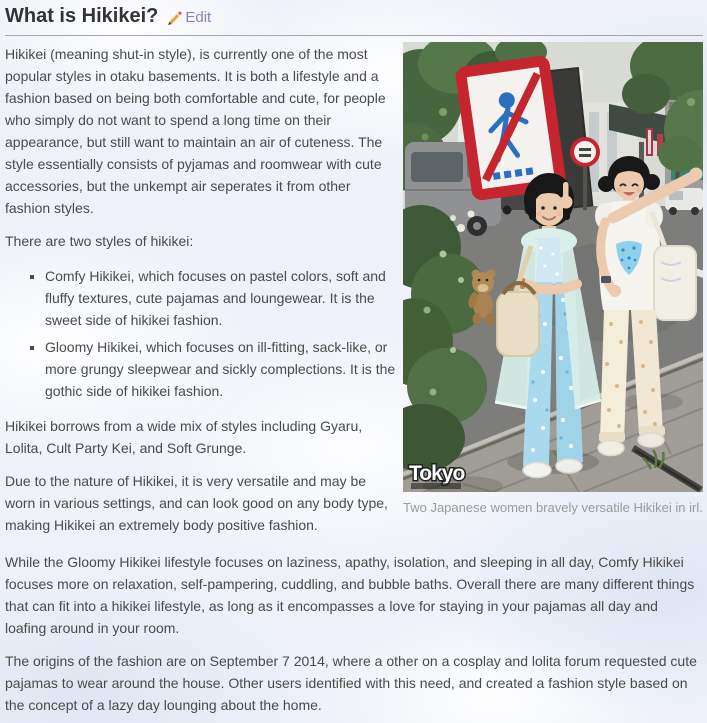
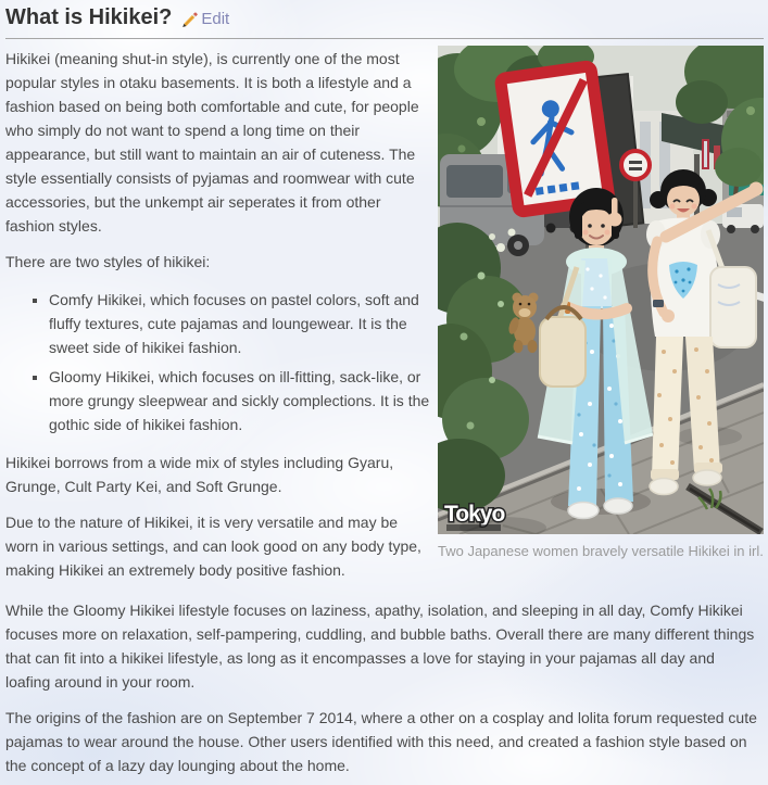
  What is Hikikei?
  Edit
  Tokyo
  Two Japanese women bravely versatile Hikikei in irl.
  Hikikei (meaning shut-in style), is currently one of the most popular styles in otaku basements. It is both a lifestyle and a fashion based on being both comfortable and cute, for people who simply do not want to spend a long time on their appearance, but still want to maintain an air of cuteness. The style essentially consists of pyjamas and roomwear with cute accessories, but the unkempt air seperates it from other fashion styles.
  There are two styles of hikikei:
  Comfy Hikikei, which focuses on pastel colors, soft and fluffy textures, cute pajamas and loungewear. It is the sweet side of hikikei fashion.
  Gloomy Hikikei, which focuses on ill-fitting, sack-like, or more grungy sleepwear and sickly complections. It is the gothic side of hikikei fashion.
- Hikikei borrows from a wide mix of styles including Gyaru, Lolita, Cult Party Kei, and Soft Grunge.
+ Hikikei borrows from a wide mix of styles including Gyaru, Grunge, Cult Party Kei, and Soft Grunge.
  Due to the nature of Hikikei, it is very versatile and may be worn in various settings, and can look good on any body type, making Hikikei an extremely body positive fashion.
  While the Gloomy Hikikei lifestyle focuses on laziness, apathy, isolation, and sleeping in all day, Comfy Hikikei focuses more on relaxation, self-pampering, cuddling, and bubble baths. Overall there are many different things that can fit into a hikikei lifestyle, as long as it encompasses a love for staying in your pajamas all day and loafing around in your room.
  The origins of the fashion are on September 7 2014, where a other on a cosplay and lolita forum requested cute pajamas to wear around the house. Other users identified with this need, and created a fashion style based on the concept of a lazy day lounging about the home.
